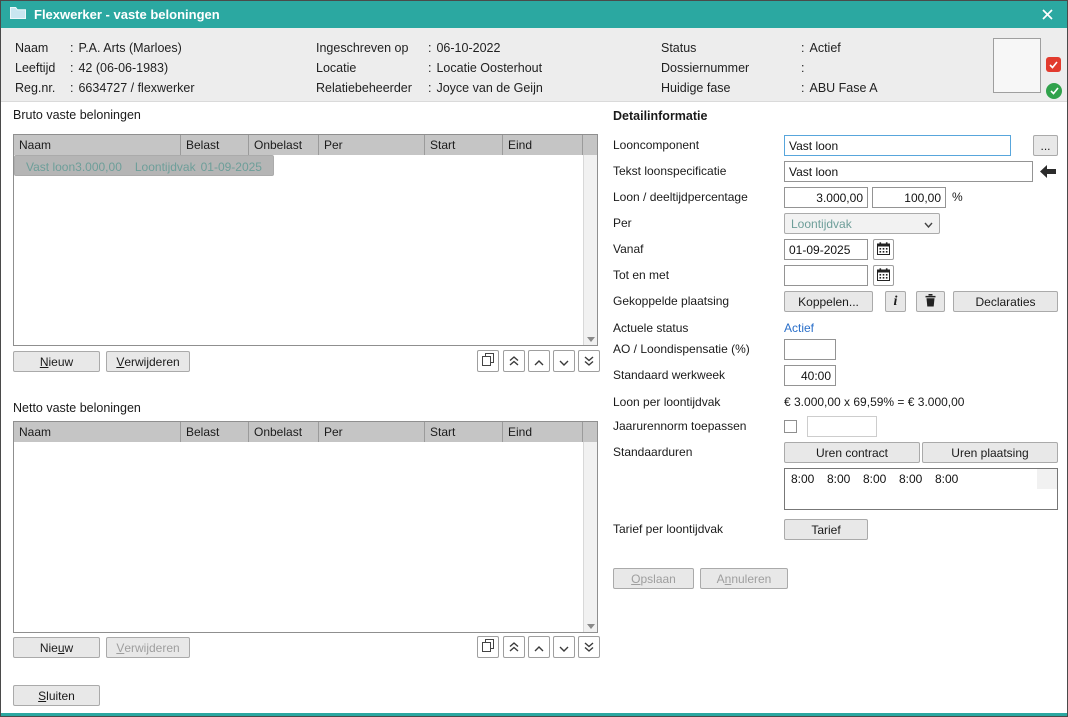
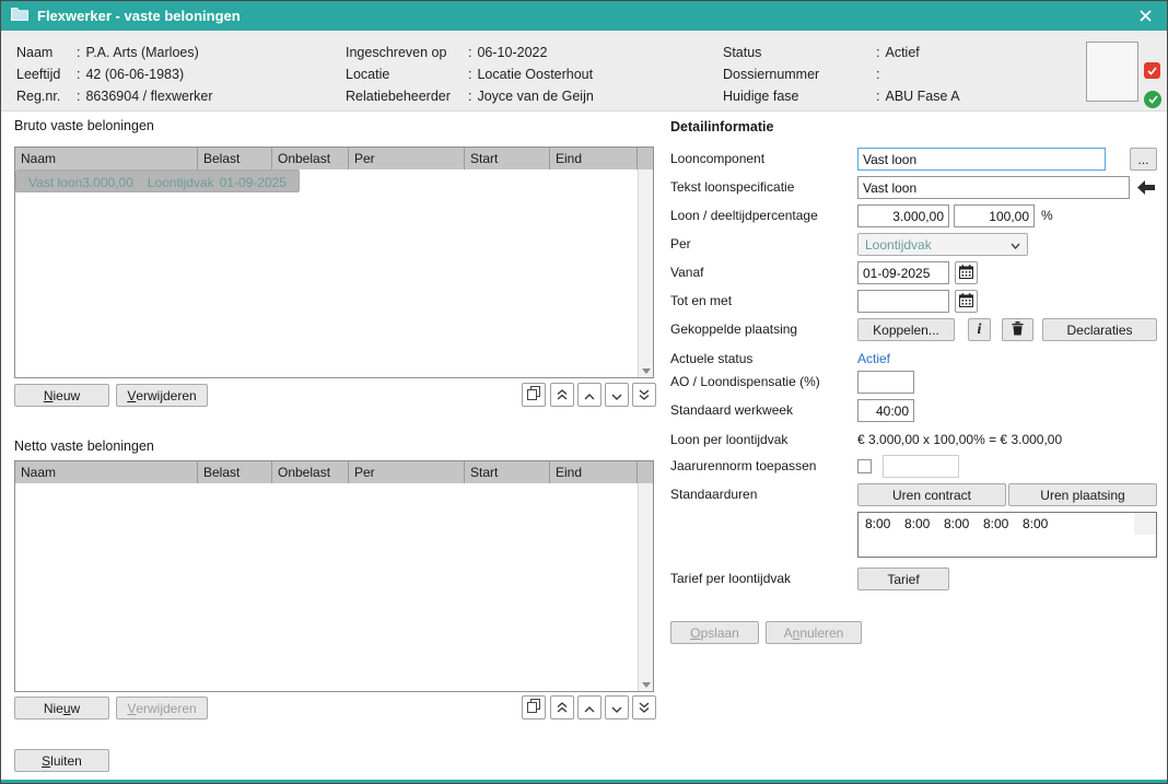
  Flexwerker - vaste beloningen
  Naam
  :
  P.A. Arts (Marloes)
  Leeftijd
  :
  42 (06-06-1983)
  Reg.nr.
  :
- 6634727 / flexwerker
+ 8636904 / flexwerker
  Ingeschreven op
  :
  06-10-2022
  Locatie
  :
  Locatie Oosterhout
  Relatiebeheerder
  :
  Joyce van de Geijn
  Status
  :
  Actief
  Dossiernummer
  :
  Huidige fase
  :
  ABU Fase A
  Bruto vaste beloningen
  Naam
  Belast
  Onbelast
  Per
  Start
  Eind
  Vast loon
  3.000,00
  Loontijdvak
  01-09-2025
  N
  ieuw
  V
  erwijderen
  Netto vaste beloningen
  Naam
  Belast
  Onbelast
  Per
  Start
  Eind
  Nie
  u
  w
  V
  erwijderen
  S
  luiten
  Detailinformatie
  Looncomponent
  Vast loon
  ...
  Tekst loonspecificatie
  Vast loon
  Loon / deeltijdpercentage
  3.000,00
  100,00
  %
  Per
  Loontijdvak
  Vanaf
  01-09-2025
  Tot en met
  Gekoppelde plaatsing
  Koppelen...
  i
  Declaraties
  Actuele status
  Actief
  AO / Loondispensatie (%)
  Standaard werkweek
  40:00
  Loon per loontijdvak
- € 3.000,00 x 69,59% = € 3.000,00
+ € 3.000,00 x 100,00% = € 3.000,00
  Jaarurennorm toepassen
  Standaarduren
  Uren contract
  Uren plaatsing
  8:00
  8:00
  8:00
  8:00
  8:00
  Tarief per loontijdvak
  Tarief
  O
  pslaan
  A
  n
  nuleren
